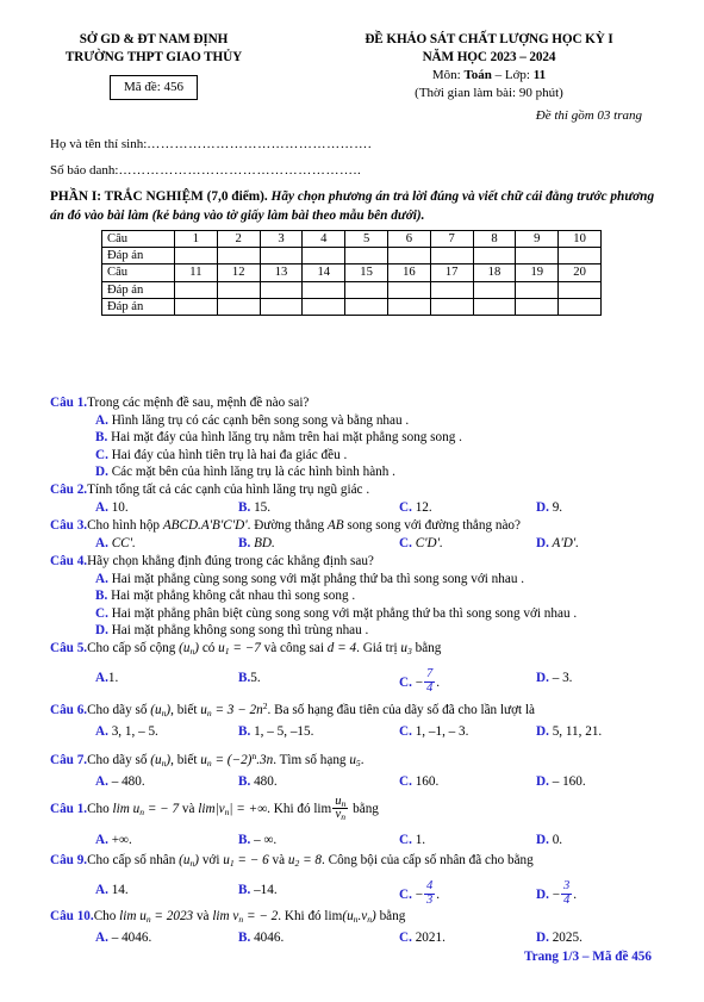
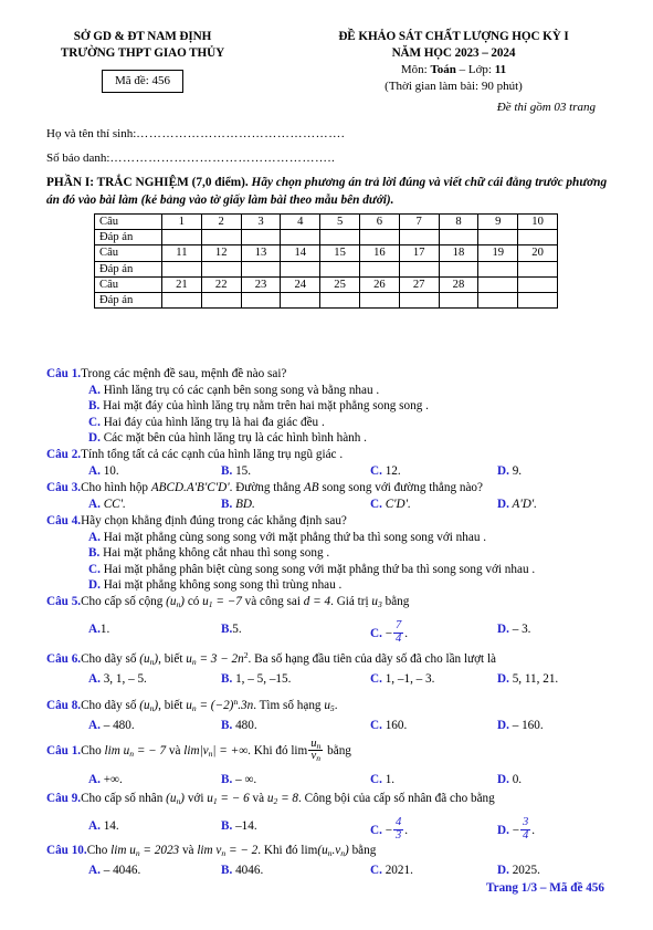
  SỞ GD & ĐT NAM ĐỊNH
  TRƯỜNG THPT GIAO THỦY
  Mã đề: 456
  ĐỀ KHẢO SÁT CHẤT LƯỢNG HỌC KỲ I
  NĂM HỌC 2023 – 2024
  Môn: Toán – Lớp: 11
  (Thời gian làm bài: 90 phút)
  Đề thi gồm 03 trang
  Họ và tên thí sinh:………………………………………….
  Số báo danh:……………………………………………..
  PHẦN I: TRẮC NGHIỆM (7,0 điểm). Hãy chọn phương án trả lời đúng và viết chữ cái đằng trước phương án đó vào bài làm (kẻ bảng vào tờ giấy làm bài theo mẫu bên dưới).
  Câu	1	2	3	4	5	6	7	8	9	10
  Đáp án
  Câu	11	12	13	14	15	16	17	18	19	20
  Đáp án
+ Câu	21	22	23	24	25	26	27	28
  Đáp án
  Câu 1.Trong các mệnh đề sau, mệnh đề nào sai?
  A. Hình lăng trụ có các cạnh bên song song và bằng nhau .
  B. Hai mặt đáy của hình lăng trụ nằm trên hai mặt phẳng song song .
- C. Hai đáy của hình tiên trụ là hai đa giác đều .
+ C. Hai đáy của hình lăng trụ là hai đa giác đều .
  D. Các mặt bên của hình lăng trụ là các hình bình hành .
  Câu 2.Tính tổng tất cả các cạnh của hình lăng trụ ngũ giác .
  A. 10.
  B. 15.
  C. 12.
  D. 9.
  Câu 3.Cho hình hộp ABCD.A'B'C'D'. Đường thẳng AB song song với đường thẳng nào?
  A. CC'.
  B. BD.
  C. C'D'.
  D. A'D'.
  Câu 4.Hãy chọn khẳng định đúng trong các khẳng định sau?
  A. Hai mặt phẳng cùng song song với mặt phẳng thứ ba thì song song với nhau .
  B. Hai mặt phẳng không cắt nhau thì song song .
  C. Hai mặt phẳng phân biệt cùng song song với mặt phẳng thứ ba thì song song với nhau .
  D. Hai mặt phẳng không song song thì trùng nhau .
  Câu 5.Cho cấp số cộng (un) có u1 = −7 và công sai d = 4. Giá trị u3 bằng
  A.1.
  B.5.
  C. −
  7
  4
  .
  D. – 3.
  Câu 6.Cho dãy số (un), biết un = 3 − 2n2. Ba số hạng đầu tiên của dãy số đã cho lần lượt là
  A. 3, 1, – 5.
  B. 1, – 5, –15.
  C. 1, –1, – 3.
  D. 5, 11, 21.
- Câu 7.Cho dãy số (un), biết un = (−2)n.3n. Tìm số hạng u5.
+ Câu 8.Cho dãy số (un), biết un = (−2)n.3n. Tìm số hạng u5.
  A. – 480.
  B. 480.
  C. 160.
  D. – 160.
  Câu 1.Cho lim un = − 7 và lim|vn| = +∞. Khi đó lim
  un
  vn
  bằng
  A. +∞.
  B. – ∞.
  C. 1.
  D. 0.
  Câu 9.Cho cấp số nhân (un) với u1 = − 6 và u2 = 8. Công bội của cấp số nhân đã cho bằng
  A. 14.
  B. –14.
  C. −
  4
  3
  .
  D. −
  3
  4
  .
  Câu 10.Cho lim un = 2023 và lim vn = − 2. Khi đó lim(un.vn) bằng
  A. – 4046.
  B. 4046.
  C. 2021.
  D. 2025.
  Trang 1/3 – Mã đề 456
